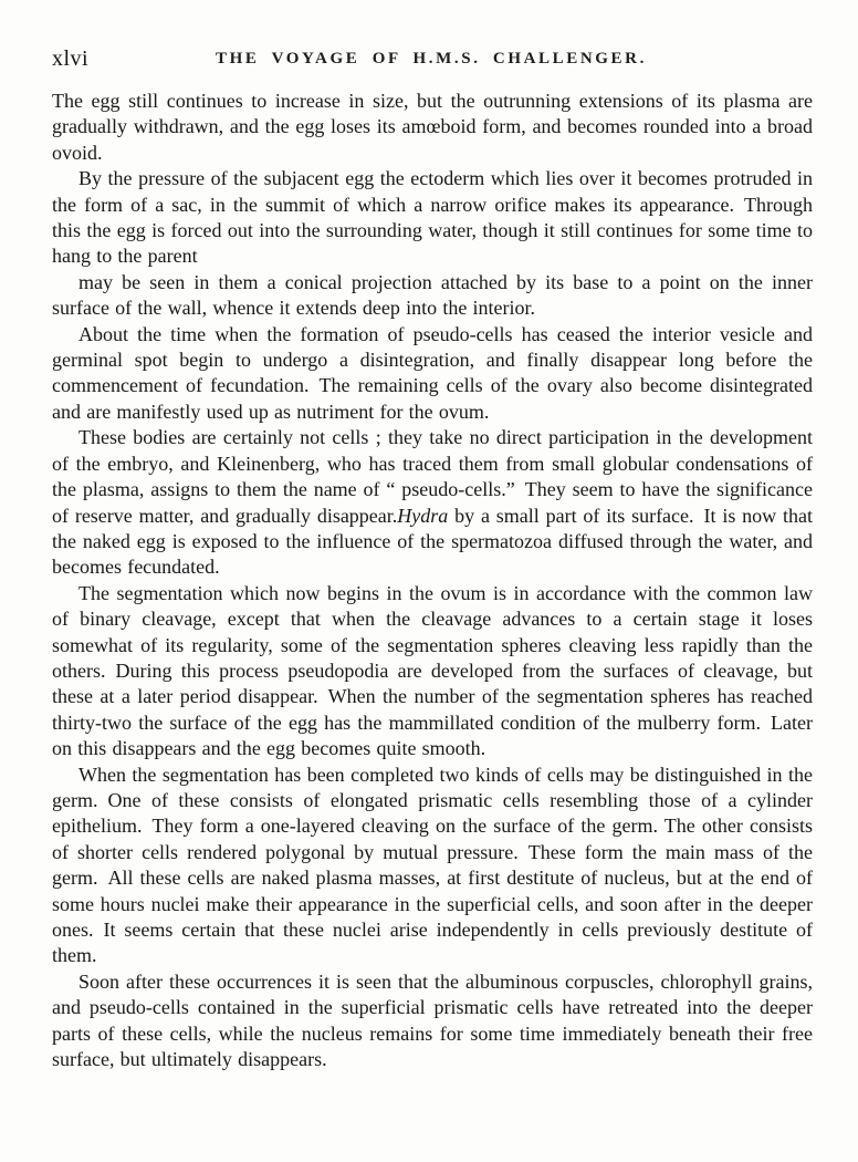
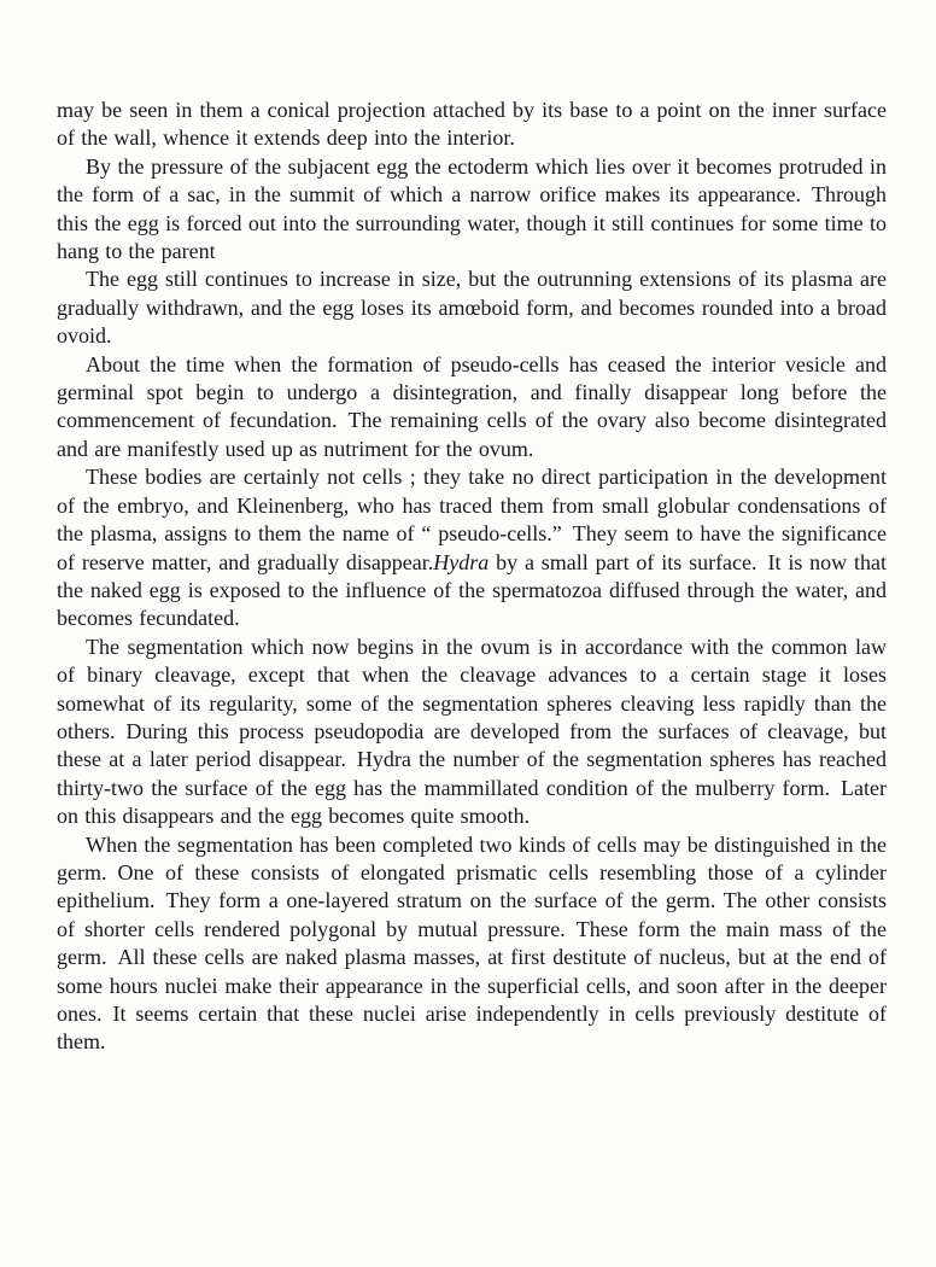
- xlvi
- THE VOYAGE OF H.M.S. CHALLENGER.
- The egg still continues to increase in size, but the outrunning extensions of its plasma are gradually withdrawn, and the egg loses its amœboid form, and becomes rounded into a broad ovoid.
+ may be seen in them a conical projection attached by its base to a point on the inner surface of the wall, whence it extends deep into the interior.
  By the pressure of the subjacent egg the ectoderm which lies over it becomes protruded in the form of a sac, in the summit of which a narrow orifice makes its appearance. Through this the egg is forced out into the surrounding water, though it still continues for some time to hang to the parent
- may be seen in them a conical projection attached by its base to a point on the inner surface of the wall, whence it extends deep into the interior.
+ The egg still continues to increase in size, but the outrunning extensions of its plasma are gradually withdrawn, and the egg loses its amœboid form, and becomes rounded into a broad ovoid.
  About the time when the formation of pseudo-cells has ceased the interior vesicle and germinal spot begin to undergo a disintegration, and finally disappear long before the commencement of fecundation. The remaining cells of the ovary also become disintegrated and are manifestly used up as nutriment for the ovum.
  These bodies are certainly not cells ; they take no direct participation in the development of the embryo, and Kleinenberg, who has traced them from small globular condensations of the plasma, assigns to them the name of “ pseudo-cells.” They seem to have the significance of reserve matter, and gradually disappear.Hydra by a small part of its surface. It is now that the naked egg is exposed to the influence of the spermatozoa diffused through the water, and becomes fecundated.
- The segmentation which now begins in the ovum is in accordance with the common law of binary cleavage, except that when the cleavage advances to a certain stage it loses somewhat of its regularity, some of the segmentation spheres cleaving less rapidly than the others. During this process pseudopodia are developed from the surfaces of cleavage, but these at a later period disappear. When the number of the segmentation spheres has reached thirty-two the surface of the egg has the mammillated condition of the mulberry form. Later on this disappears and the egg becomes quite smooth.
+ The segmentation which now begins in the ovum is in accordance with the common law of binary cleavage, except that when the cleavage advances to a certain stage it loses somewhat of its regularity, some of the segmentation spheres cleaving less rapidly than the others. During this process pseudopodia are developed from the surfaces of cleavage, but these at a later period disappear. Hydra the number of the segmentation spheres has reached thirty-two the surface of the egg has the mammillated condition of the mulberry form. Later on this disappears and the egg becomes quite smooth.
- When the segmentation has been completed two kinds of cells may be distinguished in the germ. One of these consists of elongated prismatic cells resembling those of a cylinder epithelium. They form a one-layered cleaving on the surface of the germ. The other consists of shorter cells rendered polygonal by mutual pressure. These form the main mass of the germ. All these cells are naked plasma masses, at first destitute of nucleus, but at the end of some hours nuclei make their appearance in the superficial cells, and soon after in the deeper ones. It seems certain that these nuclei arise independently in cells previously destitute of them.
+ When the segmentation has been completed two kinds of cells may be distinguished in the germ. One of these consists of elongated prismatic cells resembling those of a cylinder epithelium. They form a one-layered stratum on the surface of the germ. The other consists of shorter cells rendered polygonal by mutual pressure. These form the main mass of the germ. All these cells are naked plasma masses, at first destitute of nucleus, but at the end of some hours nuclei make their appearance in the superficial cells, and soon after in the deeper ones. It seems certain that these nuclei arise independently in cells previously destitute of them.
- Soon after these occurrences it is seen that the albuminous corpuscles, chlorophyll grains, and pseudo-cells contained in the superficial prismatic cells have retreated into the deeper parts of these cells, while the nucleus remains for some time immediately beneath their free surface, but ultimately disappears.
